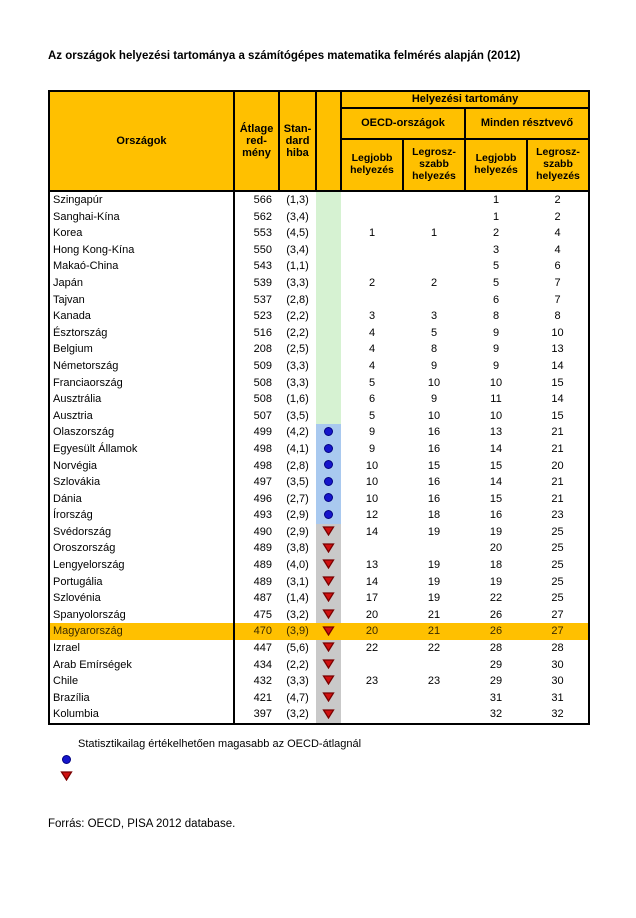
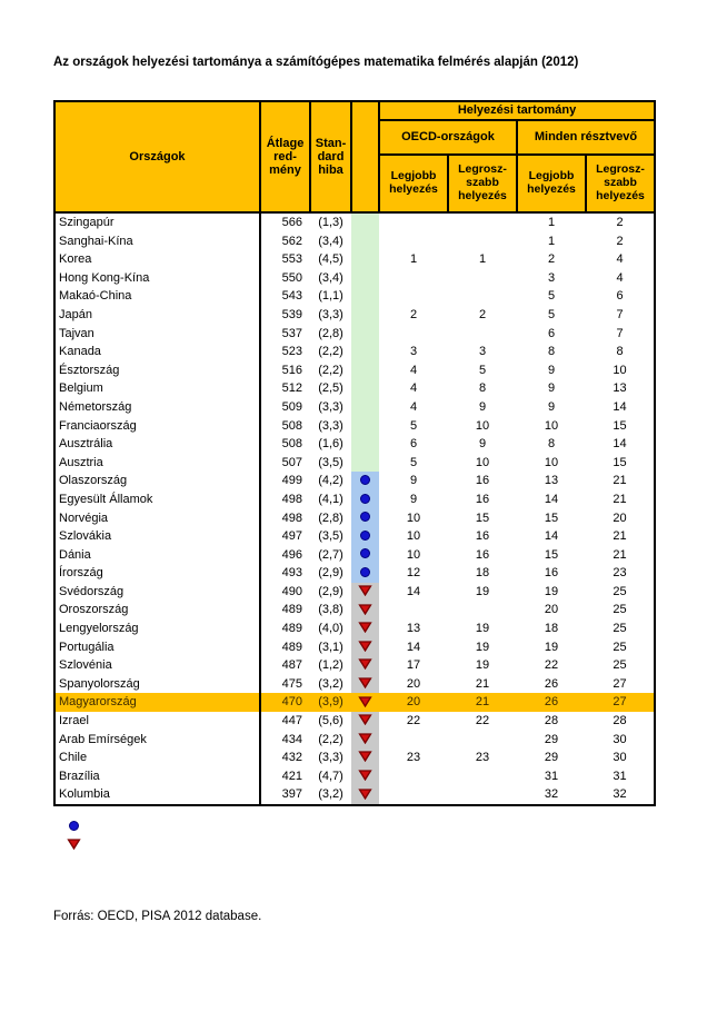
  Az országok helyezési tartománya a számítógépes matematika felmérés alapján (2012)
  Országok	Átlage red- mény	Stan- dard hiba		Helyezési tartomány
  OECD-országok	Minden résztvevő
  Legjobb helyezés	Legrosz- szabb helyezés	Legjobb helyezés	Legrosz- szabb helyezés
  Szingapúr	566	(1,3)				1	2
  Sanghai-Kína	562	(3,4)				1	2
  Korea	553	(4,5)		1	1	2	4
  Hong Kong-Kína	550	(3,4)				3	4
  Makaó-China	543	(1,1)				5	6
  Japán	539	(3,3)		2	2	5	7
  Tajvan	537	(2,8)				6	7
  Kanada	523	(2,2)		3	3	8	8
  Észtország	516	(2,2)		4	5	9	10
- Belgium	208	(2,5)		4	8	9	13
+ Belgium	512	(2,5)		4	8	9	13
  Németország	509	(3,3)		4	9	9	14
  Franciaország	508	(3,3)		5	10	10	15
- Ausztrália	508	(1,6)		6	9	11	14
+ Ausztrália	508	(1,6)		6	9	8	14
  Ausztria	507	(3,5)		5	10	10	15
  Olaszország	499	(4,2)		9	16	13	21
  Egyesült Államok	498	(4,1)		9	16	14	21
  Norvégia	498	(2,8)		10	15	15	20
  Szlovákia	497	(3,5)		10	16	14	21
  Dánia	496	(2,7)		10	16	15	21
  Írország	493	(2,9)		12	18	16	23
  Svédország	490	(2,9)		14	19	19	25
  Oroszország	489	(3,8)				20	25
  Lengyelország	489	(4,0)		13	19	18	25
  Portugália	489	(3,1)		14	19	19	25
- Szlovénia	487	(1,4)		17	19	22	25
+ Szlovénia	487	(1,2)		17	19	22	25
  Spanyolország	475	(3,2)		20	21	26	27
  Magyarország	470	(3,9)		20	21	26	27
  Izrael	447	(5,6)		22	22	28	28
  Arab Emírségek	434	(2,2)				29	30
  Chile	432	(3,3)		23	23	29	30
  Brazília	421	(4,7)				31	31
  Kolumbia	397	(3,2)				32	32
- Statisztikailag értékelhetően magasabb az OECD-átlagnál
  Forrás: OECD, PISA 2012 database.
